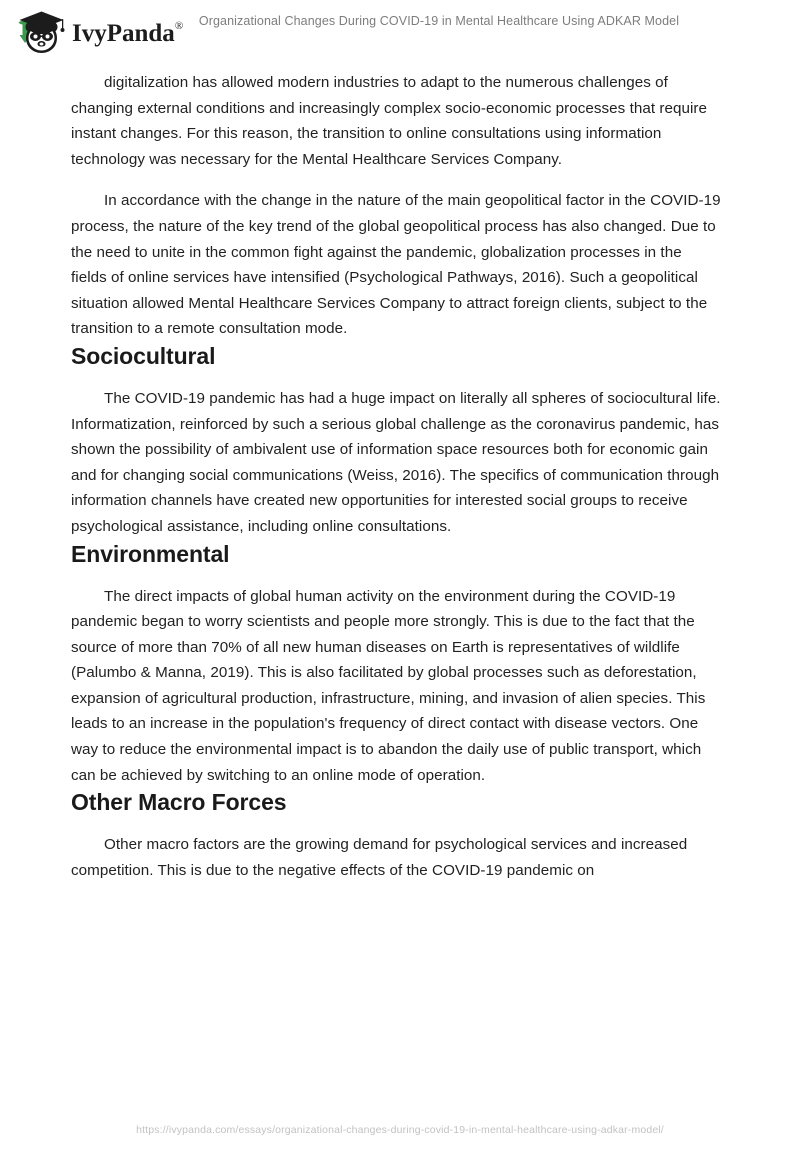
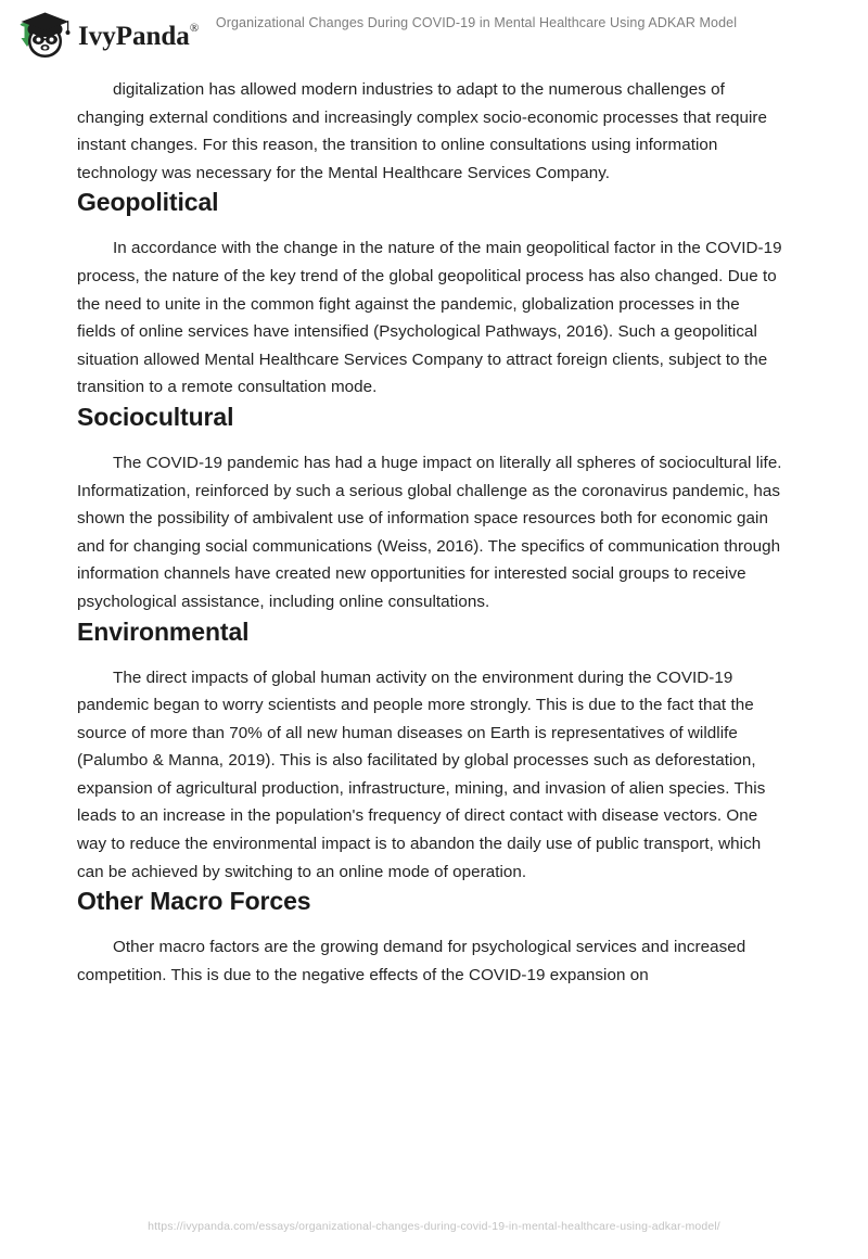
  IvyPanda®
  Organizational Changes During COVID-19 in Mental Healthcare Using ADKAR Model
  digitalization has allowed modern industries to adapt to the numerous challenges of changing external conditions and increasingly complex socio-economic processes that require instant changes. For this reason, the transition to online consultations using information technology was necessary for the Mental Healthcare Services Company.
+ Geopolitical
  In accordance with the change in the nature of the main geopolitical factor in the COVID-19 process, the nature of the key trend of the global geopolitical process has also changed. Due to the need to unite in the common fight against the pandemic, globalization processes in the fields of online services have intensified (Psychological Pathways, 2016). Such a geopolitical situation allowed Mental Healthcare Services Company to attract foreign clients, subject to the transition to a remote consultation mode.
  Sociocultural
  The COVID-19 pandemic has had a huge impact on literally all spheres of sociocultural life. Informatization, reinforced by such a serious global challenge as the coronavirus pandemic, has shown the possibility of ambivalent use of information space resources both for economic gain and for changing social communications (Weiss, 2016). The specifics of communication through information channels have created new opportunities for interested social groups to receive psychological assistance, including online consultations.
  Environmental
  The direct impacts of global human activity on the environment during the COVID-19 pandemic began to worry scientists and people more strongly. This is due to the fact that the source of more than 70% of all new human diseases on Earth is representatives of wildlife (Palumbo & Manna, 2019). This is also facilitated by global processes such as deforestation, expansion of agricultural production, infrastructure, mining, and invasion of alien species. This leads to an increase in the population's frequency of direct contact with disease vectors. One way to reduce the environmental impact is to abandon the daily use of public transport, which can be achieved by switching to an online mode of operation.
  Other Macro Forces
- Other macro factors are the growing demand for psychological services and increased competition. This is due to the negative effects of the COVID-19 pandemic on
+ Other macro factors are the growing demand for psychological services and increased competition. This is due to the negative effects of the COVID-19 expansion on
  https://ivypanda.com/essays/organizational-changes-during-covid-19-in-mental-healthcare-using-adkar-model/
